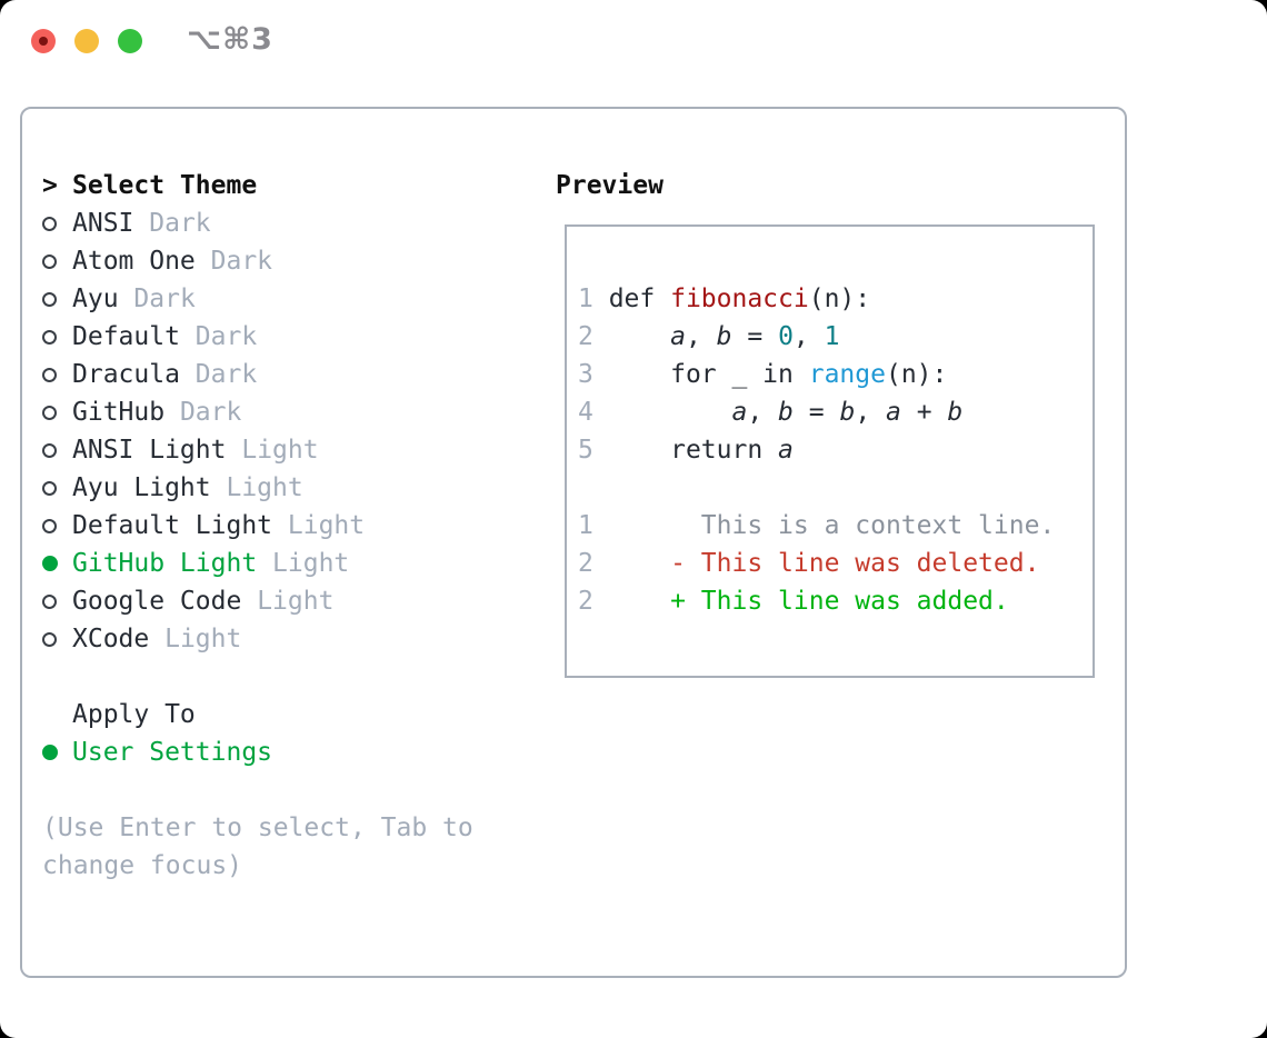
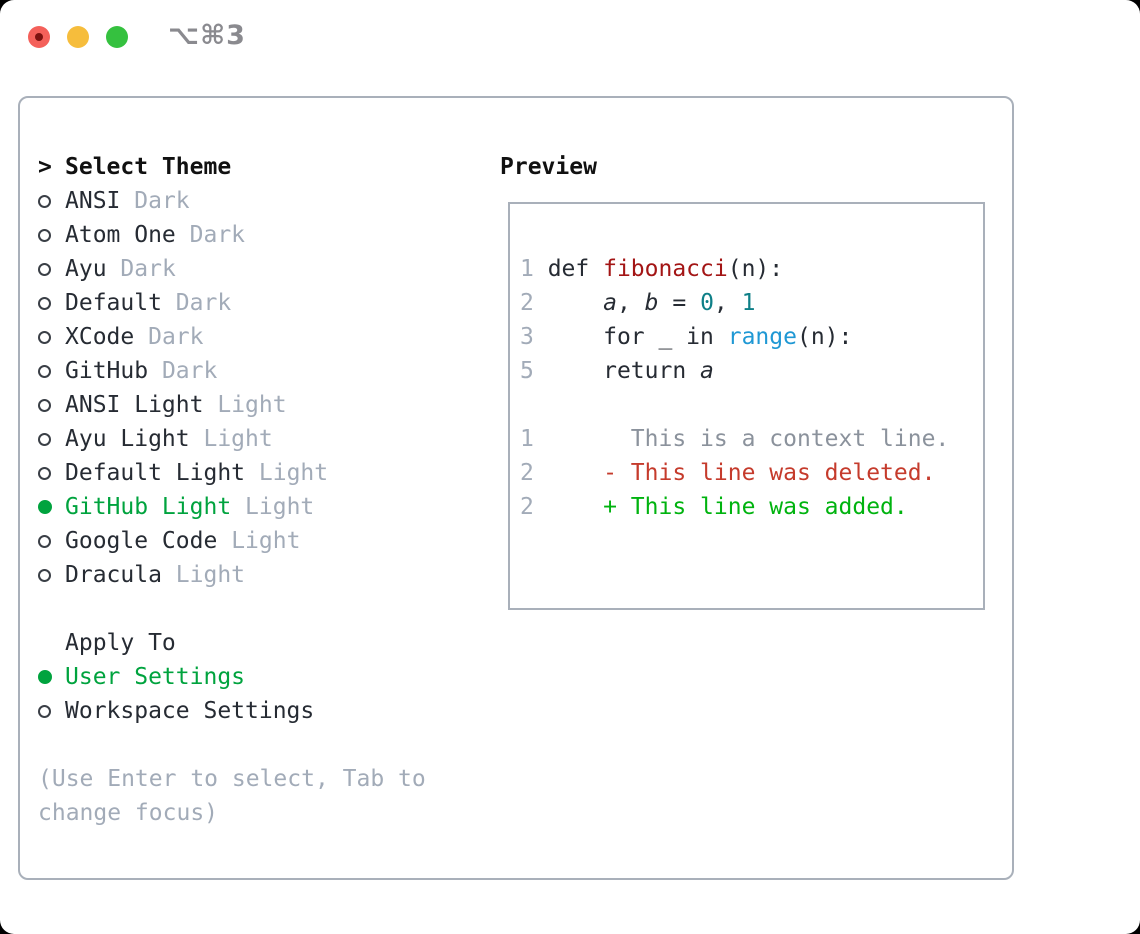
  ⌥⌘3
  >
  Select Theme
  ANSI
  Dark
  Atom One
  Dark
  Ayu
  Dark
  Default
  Dark
- Dracula
+ XCode
  Dark
  GitHub
  Dark
  ANSI Light
  Light
  Ayu Light
  Light
  Default Light
  Light
  GitHub Light
  Light
  Google Code
  Light
- XCode
+ Dracula
  Light
  Apply To
  User Settings
+ Workspace Settings
  (Use Enter to select, Tab to change focus)
  Preview
  1 def fibonacci(n):
  2 a, b = 0, 1
  3 for _ in range(n):
- 4 a, b = b, a + b
  5 return a
  1 This is a context line.
  2 - This line was deleted.
  2 + This line was added.
